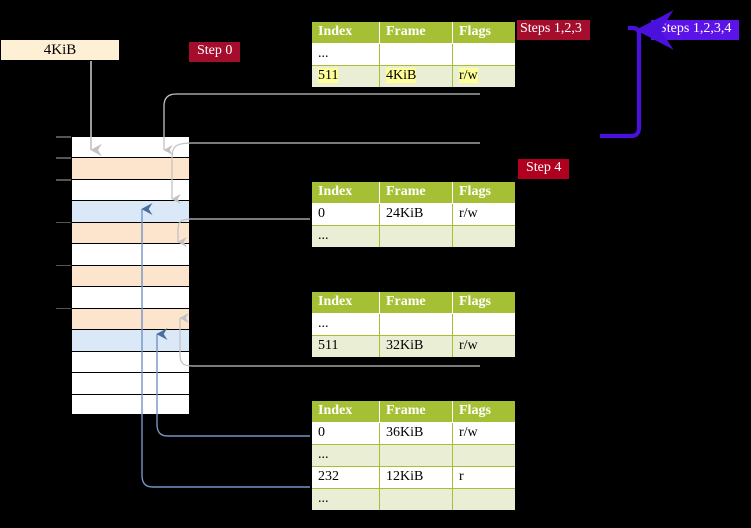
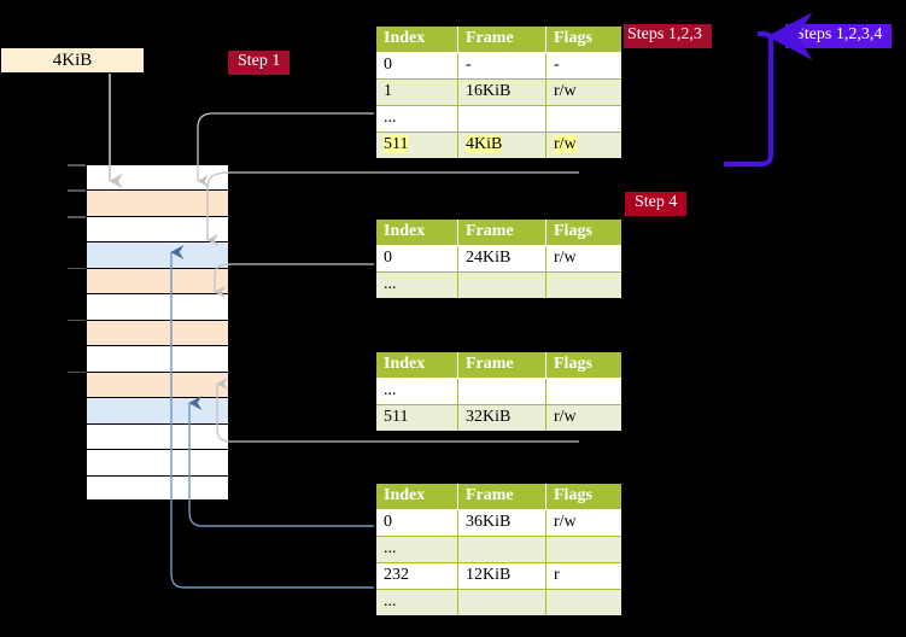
  4KiB
- Step 0
+ Step 1
  Steps 1,2,3
  Steps 1,2,3,4
  Step 4
  Index	Frame	Flags
+ 0	-	-
+ 1	16KiB	r/w
  ...
  511	4KiB	r/w
  Index	Frame	Flags
  0	24KiB	r/w
  ...
  Index	Frame	Flags
  ...
  511	32KiB	r/w
  Index	Frame	Flags
  0	36KiB	r/w
  ...
  232	12KiB	r
  ...
